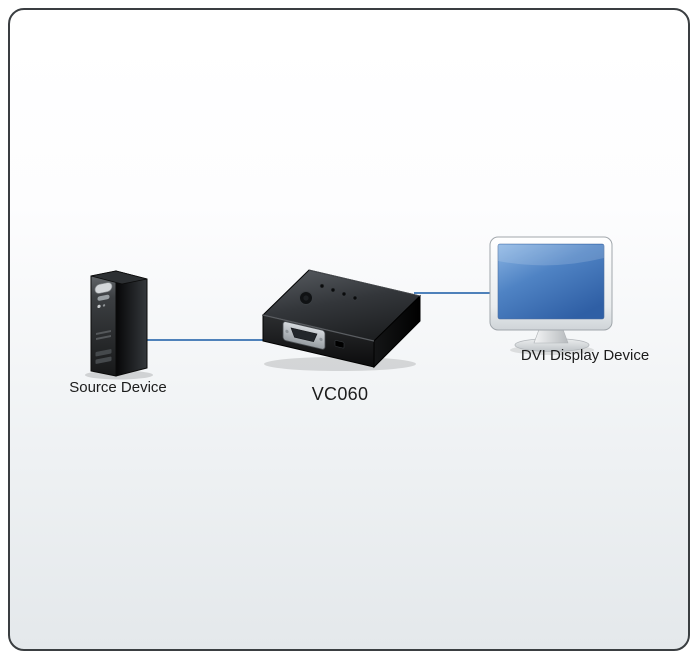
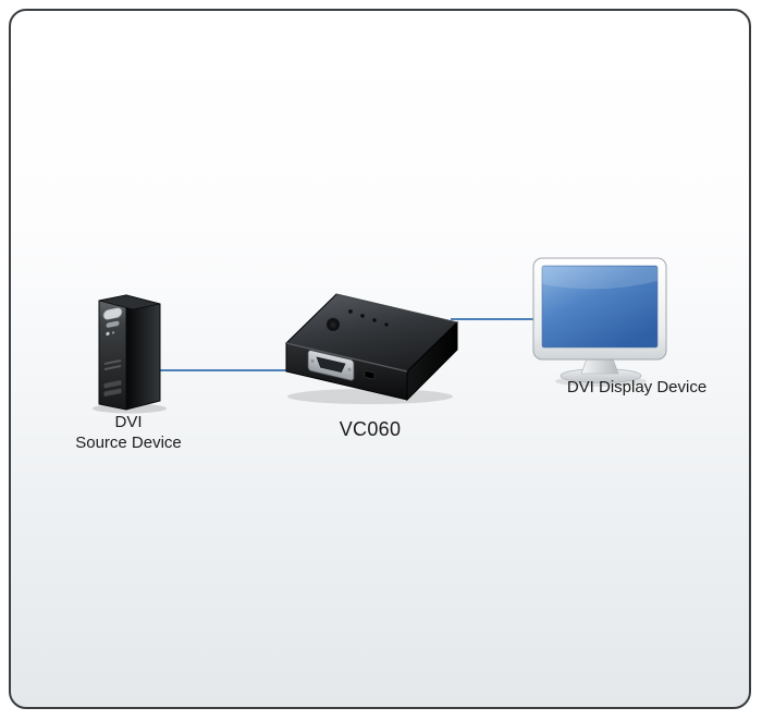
+ DVI
  Source Device
  VC060
  DVI Display Device
